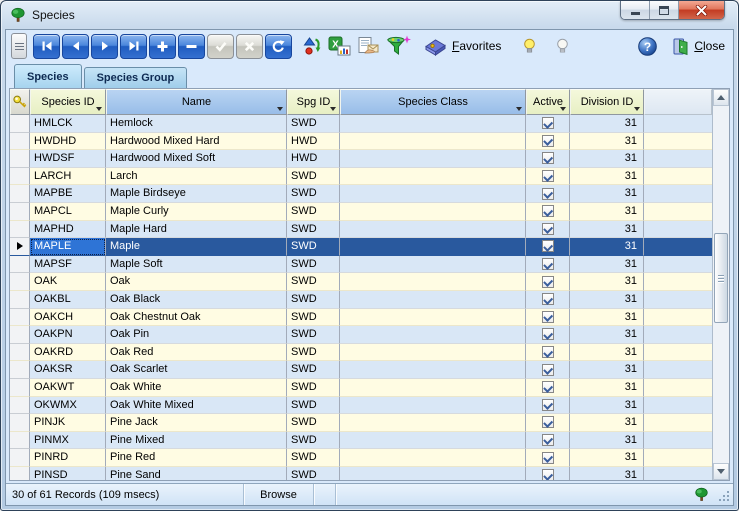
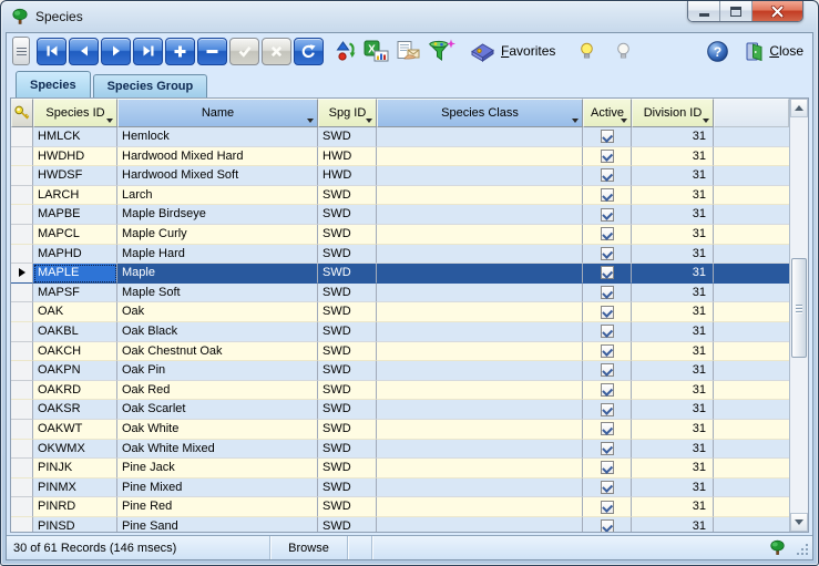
  Species
  X
  Favorites
  ?
  Close
  Species
  Species Group
  Species ID
  Name
  Spg ID
  Species Class
  Active
  Division ID
  HMLCK
  Hemlock
  SWD
  31
  HWDHD
  Hardwood Mixed Hard
  HWD
  31
  HWDSF
  Hardwood Mixed Soft
  HWD
  31
  LARCH
  Larch
  SWD
  31
  MAPBE
  Maple Birdseye
  SWD
  31
  MAPCL
  Maple Curly
  SWD
  31
  MAPHD
  Maple Hard
  SWD
  31
  MAPLE
  Maple
  SWD
  31
  MAPSF
  Maple Soft
  SWD
  31
  OAK
  Oak
  SWD
  31
  OAKBL
  Oak Black
  SWD
  31
  OAKCH
  Oak Chestnut Oak
  SWD
  31
  OAKPN
  Oak Pin
  SWD
  31
  OAKRD
  Oak Red
  SWD
  31
  OAKSR
  Oak Scarlet
  SWD
  31
  OAKWT
  Oak White
  SWD
  31
  OKWMX
  Oak White Mixed
  SWD
  31
  PINJK
  Pine Jack
  SWD
  31
  PINMX
  Pine Mixed
  SWD
  31
  PINRD
  Pine Red
  SWD
  31
  PINSD
  Pine Sand
  SWD
  31
- 30 of 61 Records (109 msecs)
+ 30 of 61 Records (146 msecs)
  Browse
